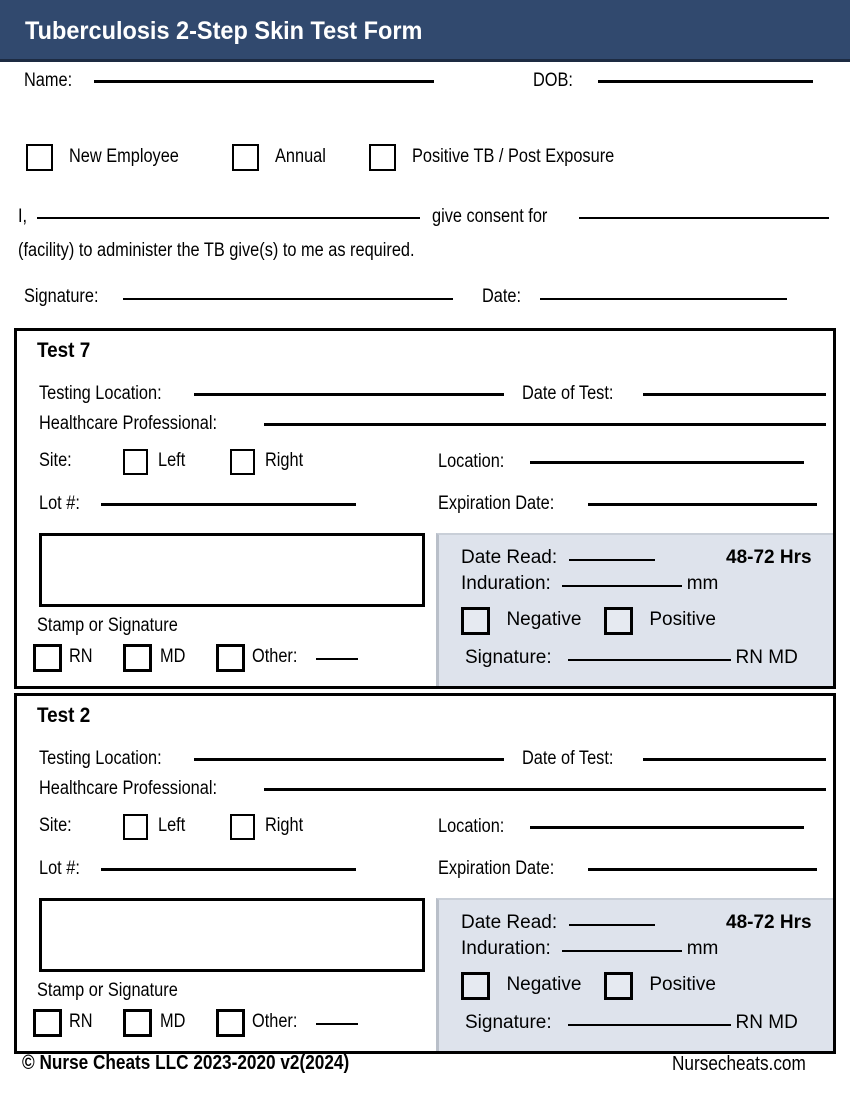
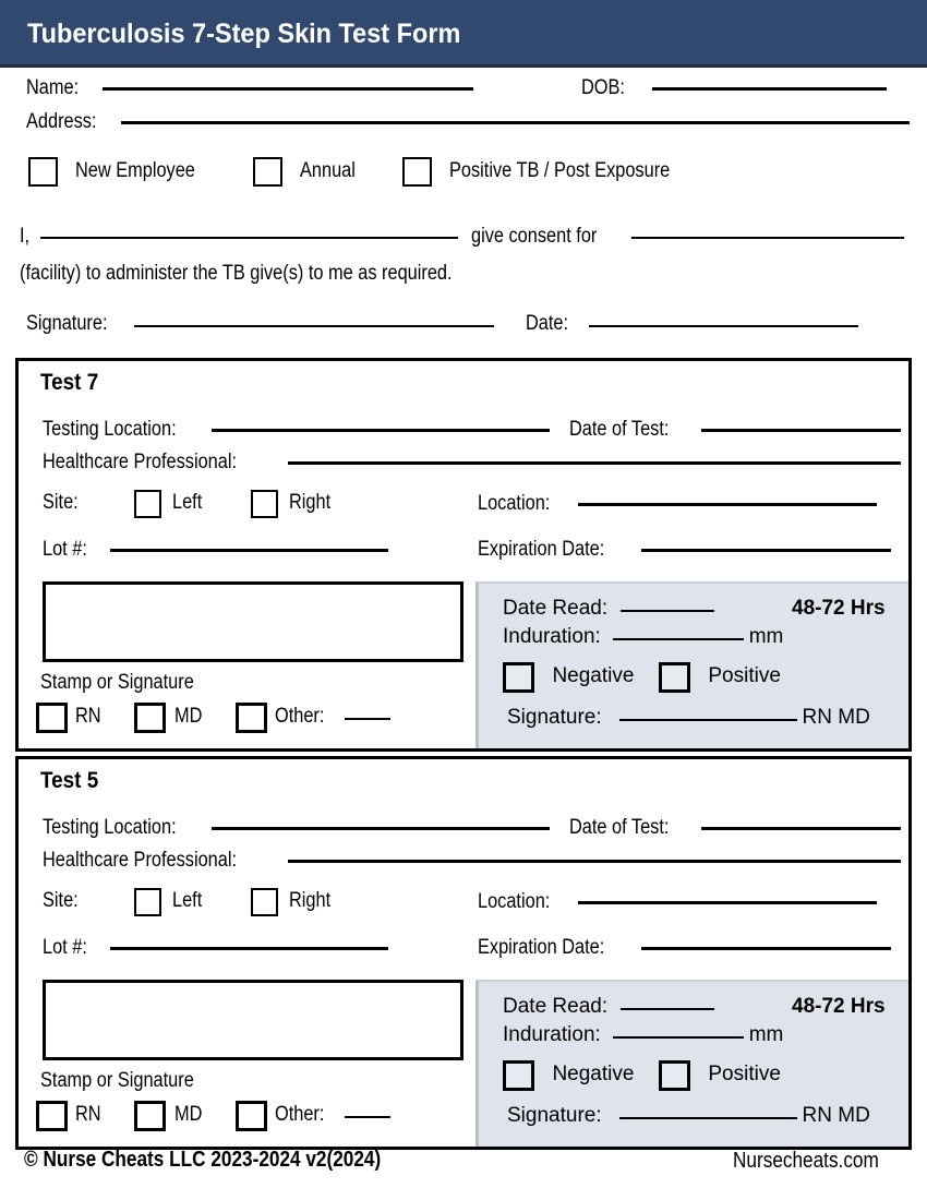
- Tuberculosis 2-Step Skin Test Form
+ Tuberculosis 7-Step Skin Test Form
  Name:
  DOB:
+ Address:
  New Employee Annual Positive TB / Post Exposure
  I, give consent for
  (facility) to administer the TB give(s) to me as required.
  Signature:
  Date:
  Test 7
  Testing Location:
  Date of Test:
  Healthcare Professional:
  Site: Left Right
  Location:
  Lot #:
  Expiration Date:
  Stamp or Signature
  RN MD Other:
  Date Read:
  48-72 Hrs
  Induration: mm
  Negative Positive
  Signature: RN MD
- Test 2
+ Test 5
  Testing Location:
  Date of Test:
  Healthcare Professional:
  Site: Left Right
  Location:
  Lot #:
  Expiration Date:
  Stamp or Signature
  RN MD Other:
  Date Read:
  48-72 Hrs
  Induration: mm
  Negative Positive
  Signature: RN MD
- © Nurse Cheats LLC 2023-2020 v2(2024)
+ © Nurse Cheats LLC 2023-2024 v2(2024)
  Nursecheats.com
